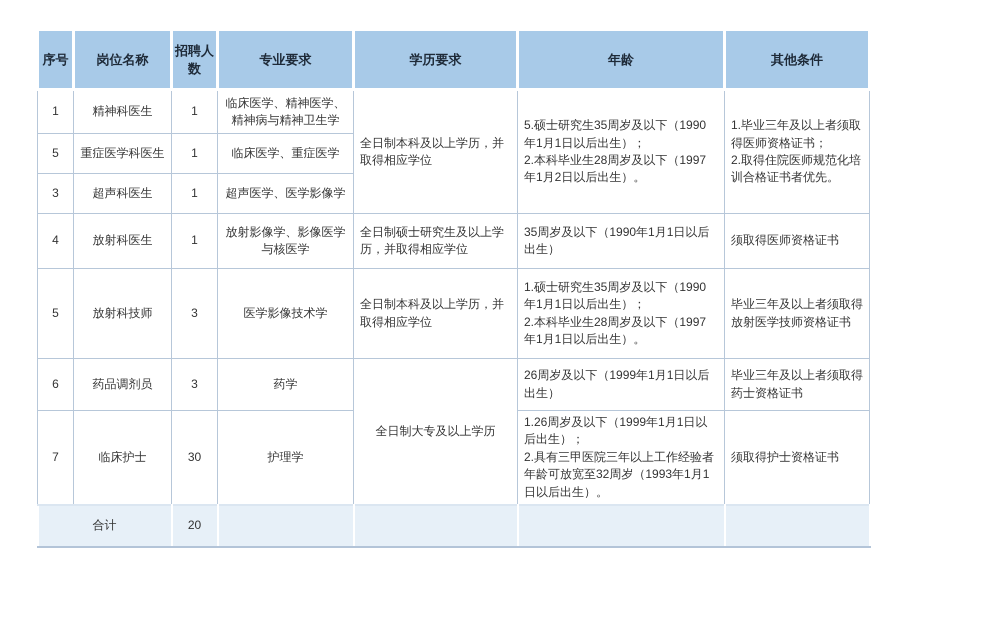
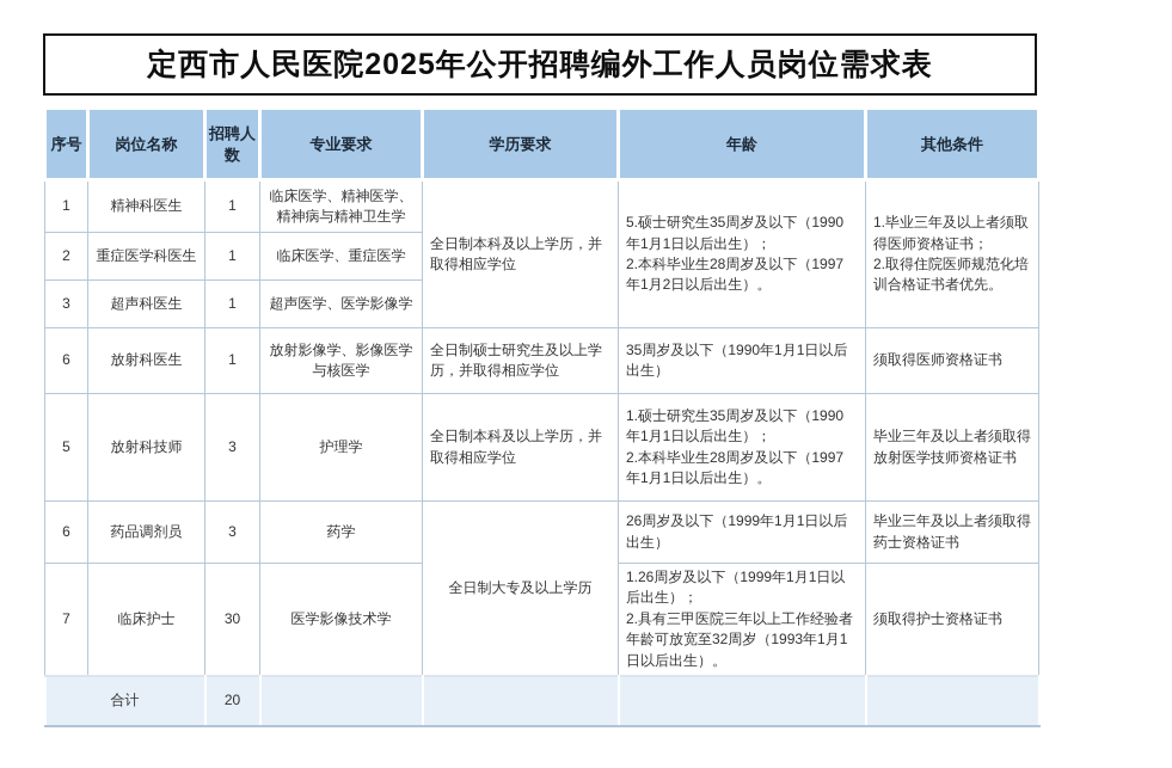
+ 定西市人民医院2025年公开招聘编外工作人员岗位需求表
  序号	岗位名称	招聘人数	专业要求	学历要求	年龄	其他条件
  1	精神科医生	1	临床医学、精神医学、精神病与精神卫生学	全日制本科及以上学历，并取得相应学位	5.硕士研究生35周岁及以下（1990年1月1日以后出生）； 2.本科毕业生28周岁及以下（1997年1月2日以后出生）。	1.毕业三年及以上者须取得医师资格证书； 2.取得住院医师规范化培训合格证书者优先。
- 5	重症医学科医生	1	临床医学、重症医学
+ 2	重症医学科医生	1	临床医学、重症医学
  3	超声科医生	1	超声医学、医学影像学
- 4	放射科医生	1	放射影像学、影像医学与核医学	全日制硕士研究生及以上学历，并取得相应学位	35周岁及以下（1990年1月1日以后出生）	须取得医师资格证书
+ 6	放射科医生	1	放射影像学、影像医学与核医学	全日制硕士研究生及以上学历，并取得相应学位	35周岁及以下（1990年1月1日以后出生）	须取得医师资格证书
- 5	放射科技师	3	医学影像技术学	全日制本科及以上学历，并取得相应学位	1.硕士研究生35周岁及以下（1990年1月1日以后出生）； 2.本科毕业生28周岁及以下（1997年1月1日以后出生）。	毕业三年及以上者须取得放射医学技师资格证书
+ 5	放射科技师	3	护理学	全日制本科及以上学历，并取得相应学位	1.硕士研究生35周岁及以下（1990年1月1日以后出生）； 2.本科毕业生28周岁及以下（1997年1月1日以后出生）。	毕业三年及以上者须取得放射医学技师资格证书
  6	药品调剂员	3	药学	全日制大专及以上学历	26周岁及以下（1999年1月1日以后出生）	毕业三年及以上者须取得药士资格证书
- 7	临床护士	30	护理学	1.26周岁及以下（1999年1月1日以后出生）； 2.具有三甲医院三年以上工作经验者年龄可放宽至32周岁（1993年1月1日以后出生）。	须取得护士资格证书
+ 7	临床护士	30	医学影像技术学	1.26周岁及以下（1999年1月1日以后出生）； 2.具有三甲医院三年以上工作经验者年龄可放宽至32周岁（1993年1月1日以后出生）。	须取得护士资格证书
  合计	20
